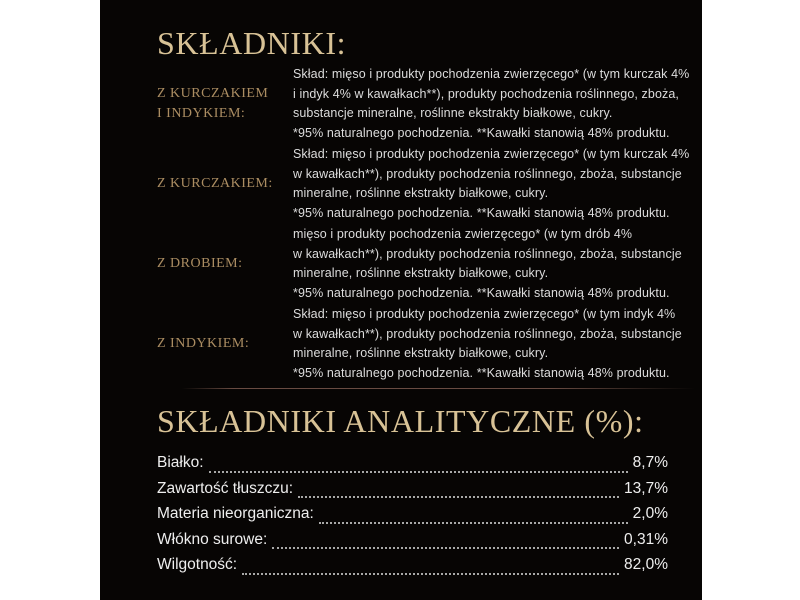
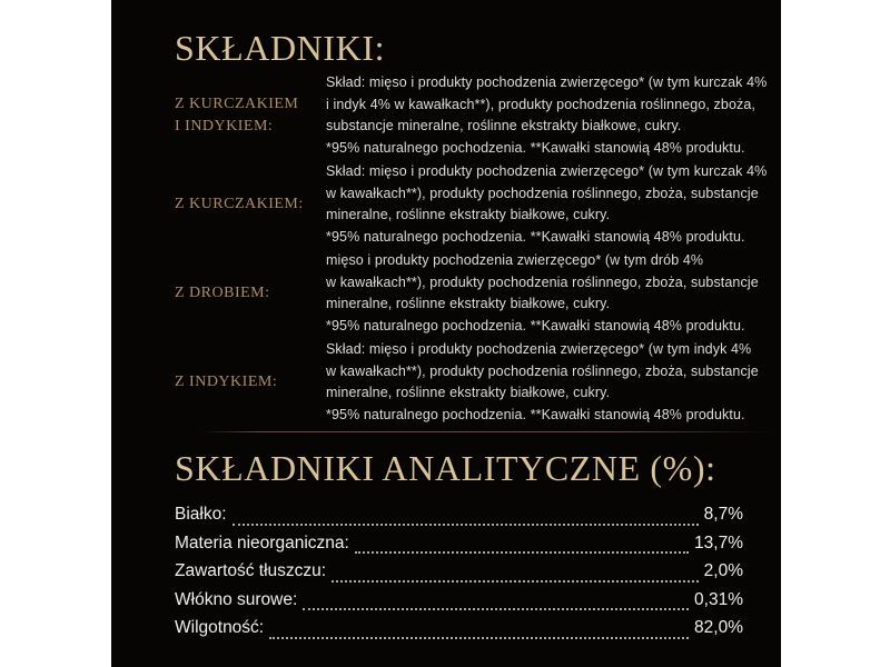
  SKŁADNIKI:
  Z KURCZAKIEM
  I INDYKIEM:
  Skład: mięso i produkty pochodzenia zwierzęcego* (w tym kurczak 4%
  i indyk 4% w kawałkach**), produkty pochodzenia roślinnego, zboża,
  substancje mineralne, roślinne ekstrakty białkowe, cukry.
  *95% naturalnego pochodzenia. **Kawałki stanowią 48% produktu.
  Z KURCZAKIEM:
  Skład: mięso i produkty pochodzenia zwierzęcego* (w tym kurczak 4%
  w kawałkach**), produkty pochodzenia roślinnego, zboża, substancje
  mineralne, roślinne ekstrakty białkowe, cukry.
  *95% naturalnego pochodzenia. **Kawałki stanowią 48% produktu.
  Z DROBIEM:
  mięso i produkty pochodzenia zwierzęcego* (w tym drób 4%
  w kawałkach**), produkty pochodzenia roślinnego, zboża, substancje
  mineralne, roślinne ekstrakty białkowe, cukry.
  *95% naturalnego pochodzenia. **Kawałki stanowią 48% produktu.
  Z INDYKIEM:
  Skład: mięso i produkty pochodzenia zwierzęcego* (w tym indyk 4%
  w kawałkach**), produkty pochodzenia roślinnego, zboża, substancje
  mineralne, roślinne ekstrakty białkowe, cukry.
  *95% naturalnego pochodzenia. **Kawałki stanowią 48% produktu.
  SKŁADNIKI ANALITYCZNE (%):
  Białko:
  8,7%
- Zawartość tłuszczu:
+ Materia nieorganiczna:
  13,7%
- Materia nieorganiczna:
+ Zawartość tłuszczu:
  2,0%
  Włókno surowe:
  0,31%
  Wilgotność:
  82,0%
